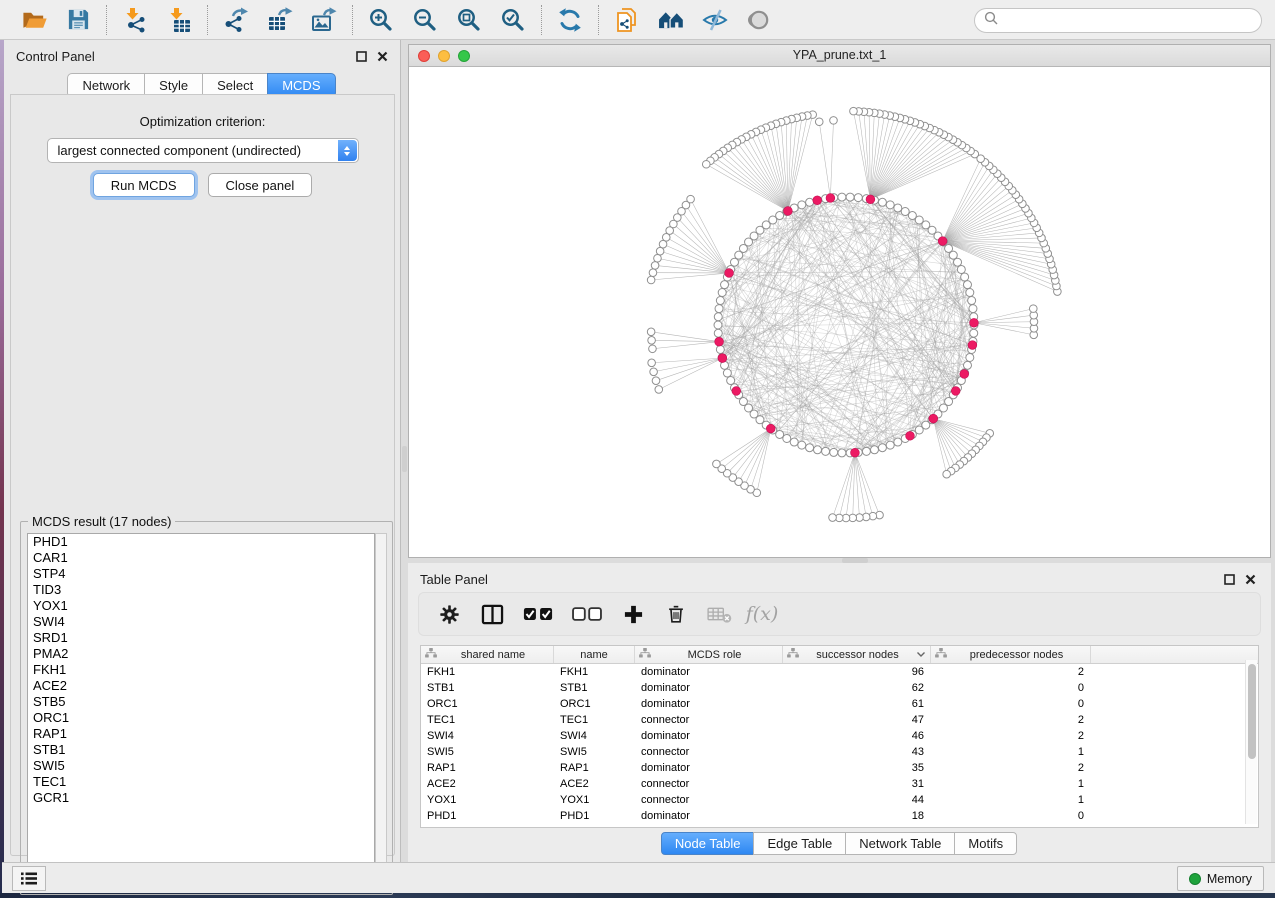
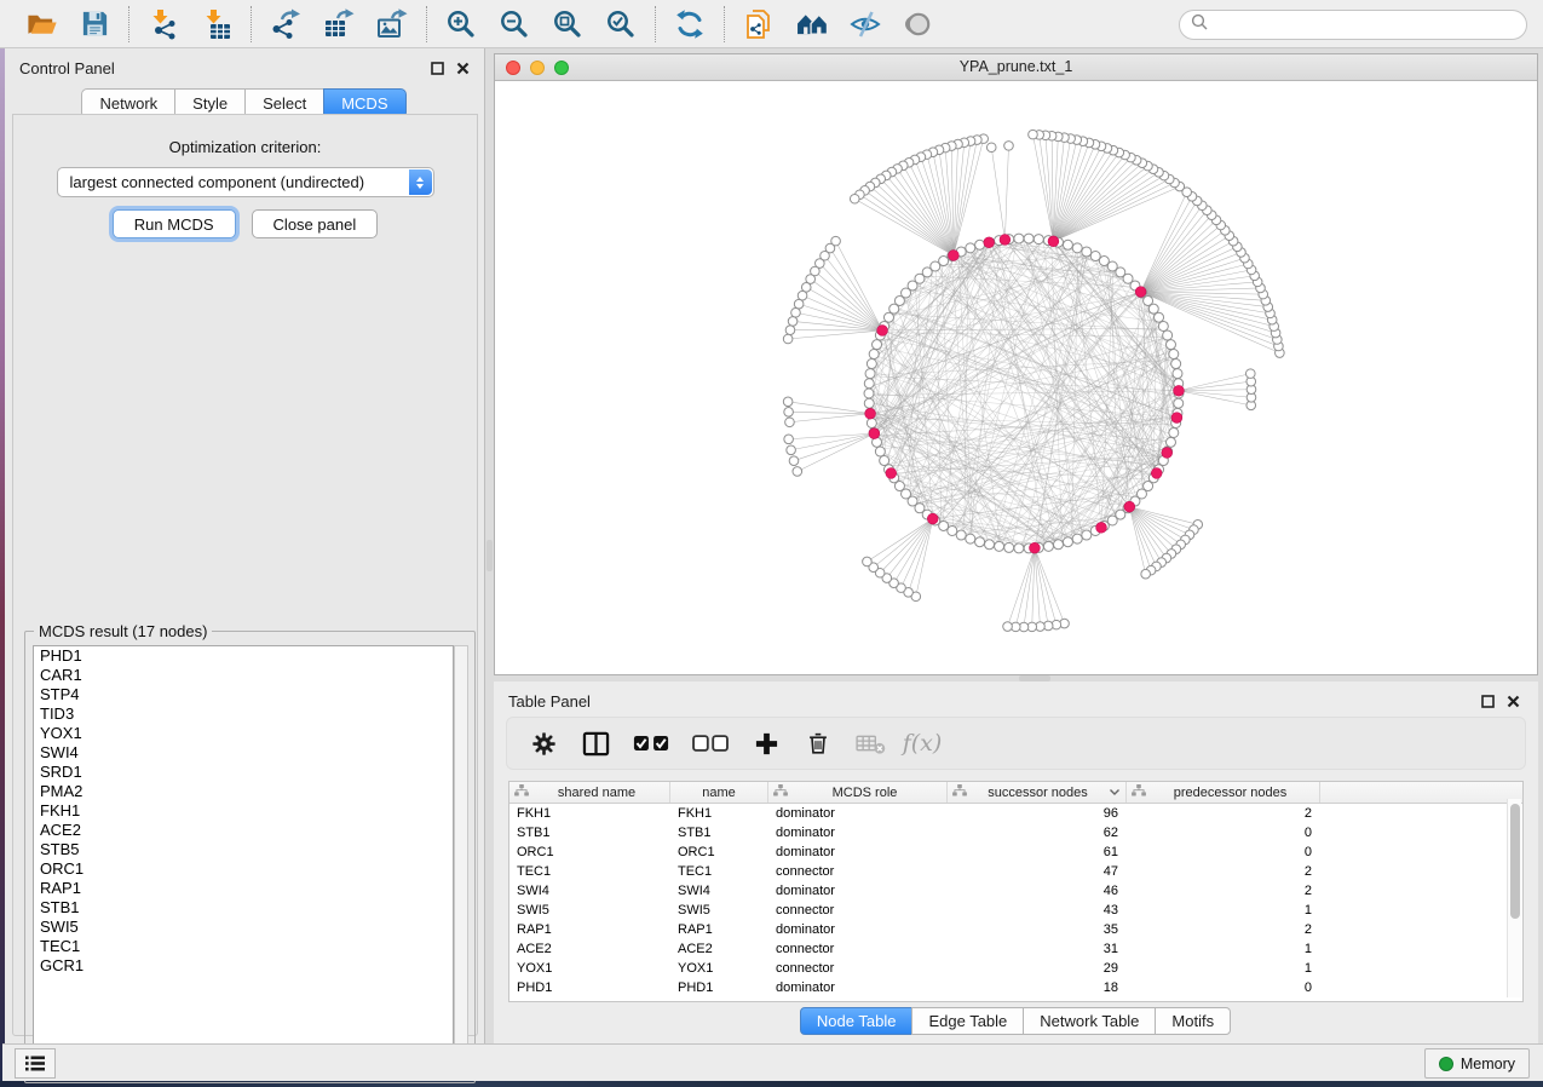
  Control Panel
  Network
  Style
  Select
  MCDS
  Optimization criterion:
  largest connected component (undirected)
  Run MCDS
  Close panel
  MCDS result (17 nodes)
  PHD1
  CAR1
  STP4
  TID3
  YOX1
  SWI4
  SRD1
  PMA2
  FKH1
  ACE2
  STB5
  ORC1
  RAP1
  STB1
  SWI5
  TEC1
  GCR1
  YPA_prune.txt_1
  Table Panel
  f(x)
  shared name
  name
  MCDS role
  successor nodes
  predecessor nodes
  FKH1
  FKH1
  dominator
  96
  2
  STB1
  STB1
  dominator
  62
  0
  ORC1
  ORC1
  dominator
  61
  0
  TEC1
  TEC1
  connector
  47
  2
  SWI4
  SWI4
  dominator
  46
  2
  SWI5
  SWI5
  connector
  43
  1
  RAP1
  RAP1
  dominator
  35
  2
  ACE2
  ACE2
  connector
  31
  1
  YOX1
  YOX1
  connector
- 44
+ 29
  1
  PHD1
  PHD1
  dominator
  18
  0
  Node Table
  Edge Table
  Network Table
  Motifs
  Memory
